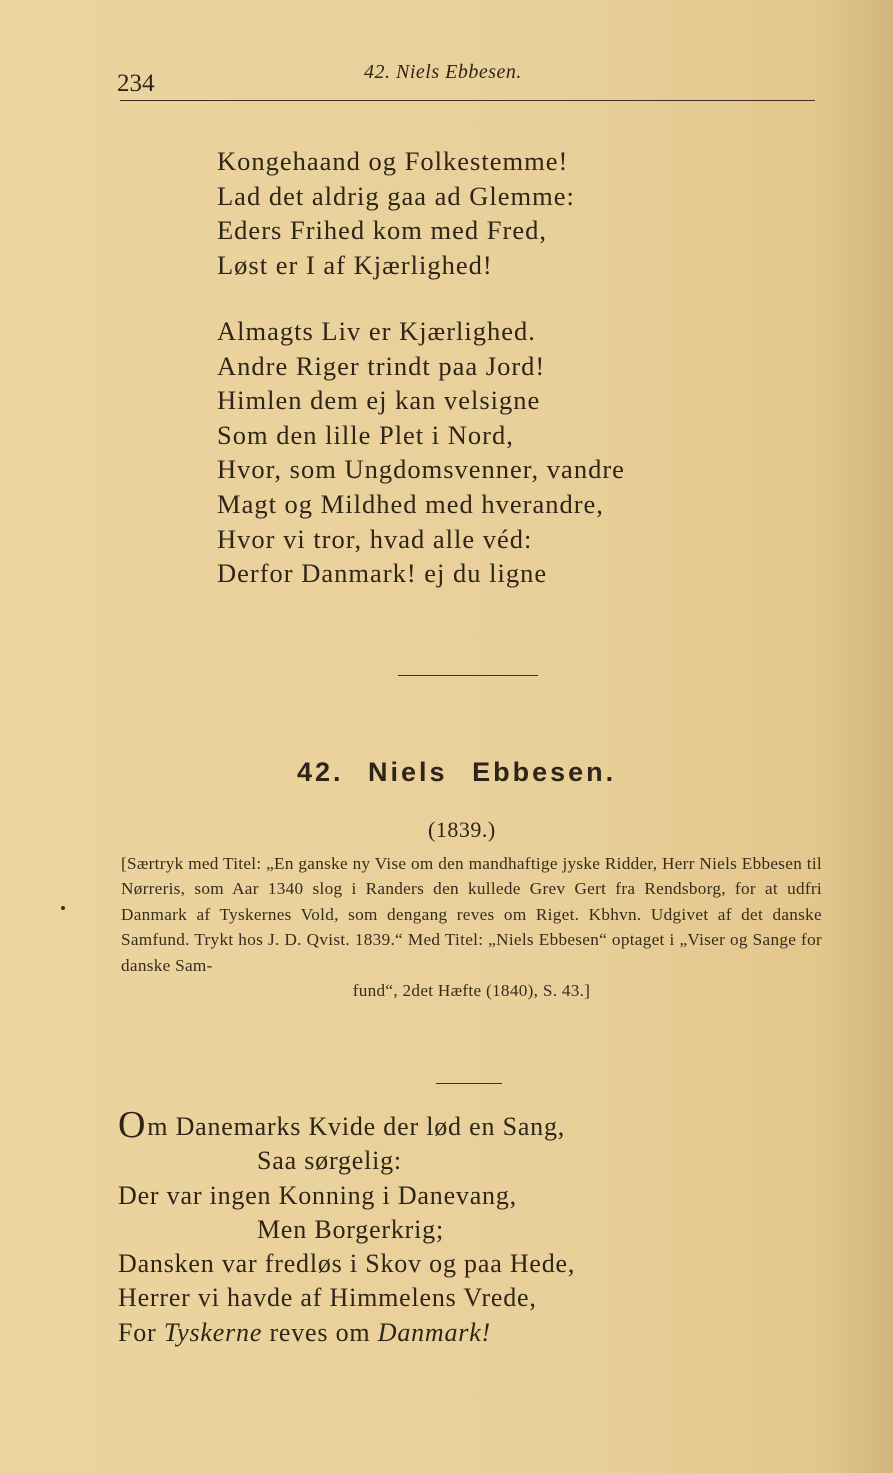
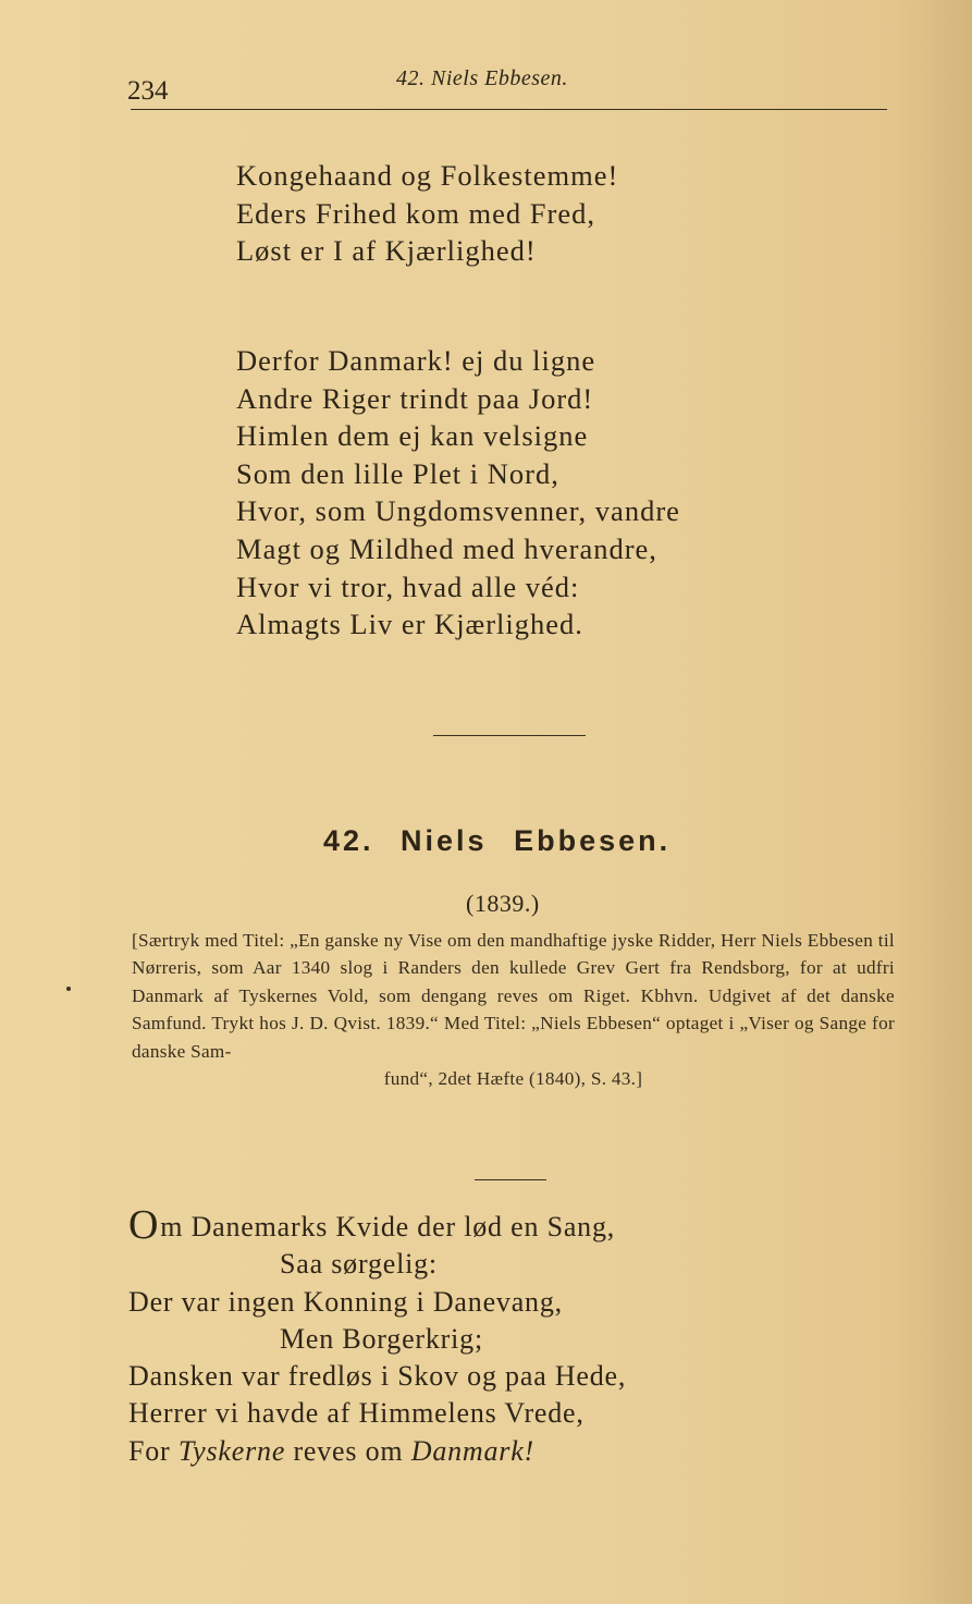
  234
  42. Niels Ebbesen.
  Kongehaand og Folkestemme!
- Lad det aldrig gaa ad Glemme:
  Eders Frihed kom med Fred,
  Løst er I af Kjærlighed!
- Almagts Liv er Kjærlighed.
+ Derfor Danmark! ej du ligne
  Andre Riger trindt paa Jord!
  Himlen dem ej kan velsigne
  Som den lille Plet i Nord,
  Hvor, som Ungdomsvenner, vandre
  Magt og Mildhed med hverandre,
  Hvor vi tror, hvad alle véd:
- Derfor Danmark! ej du ligne
+ Almagts Liv er Kjærlighed.
  42. Niels Ebbesen.
  (1839.)
  [Særtryk med Titel: „En ganske ny Vise om den mandhaftige jyske Ridder, Herr Niels Ebbesen til Nørreris, som Aar 1340 slog i Randers den kullede Grev Gert fra Rendsborg, for at udfri Danmark af Tyskernes Vold, som dengang reves om Riget. Kbhvn. Udgivet af det danske Samfund. Trykt hos J. D. Qvist. 1839.“ Med Titel: „Niels Ebbesen“ optaget i „Viser og Sange for danske Sam-
  fund“, 2det Hæfte (1840), S. 43.]
  Om Danemarks Kvide der lød en Sang,
  Saa sørgelig:
  Der var ingen Konning i Danevang,
  Men Borgerkrig;
  Dansken var fredløs i Skov og paa Hede,
  Herrer vi havde af Himmelens Vrede,
  For Tyskerne reves om Danmark!
